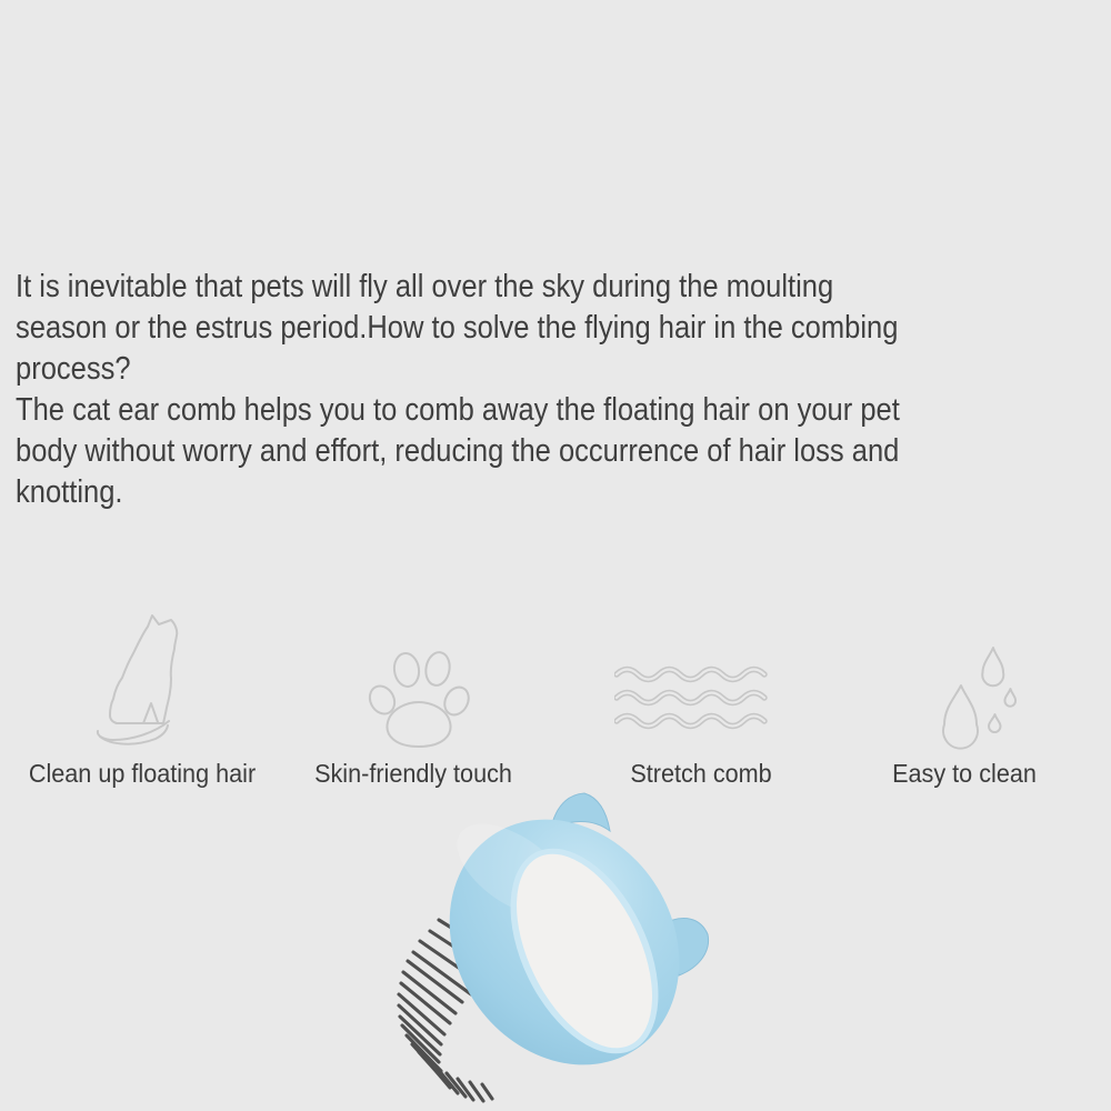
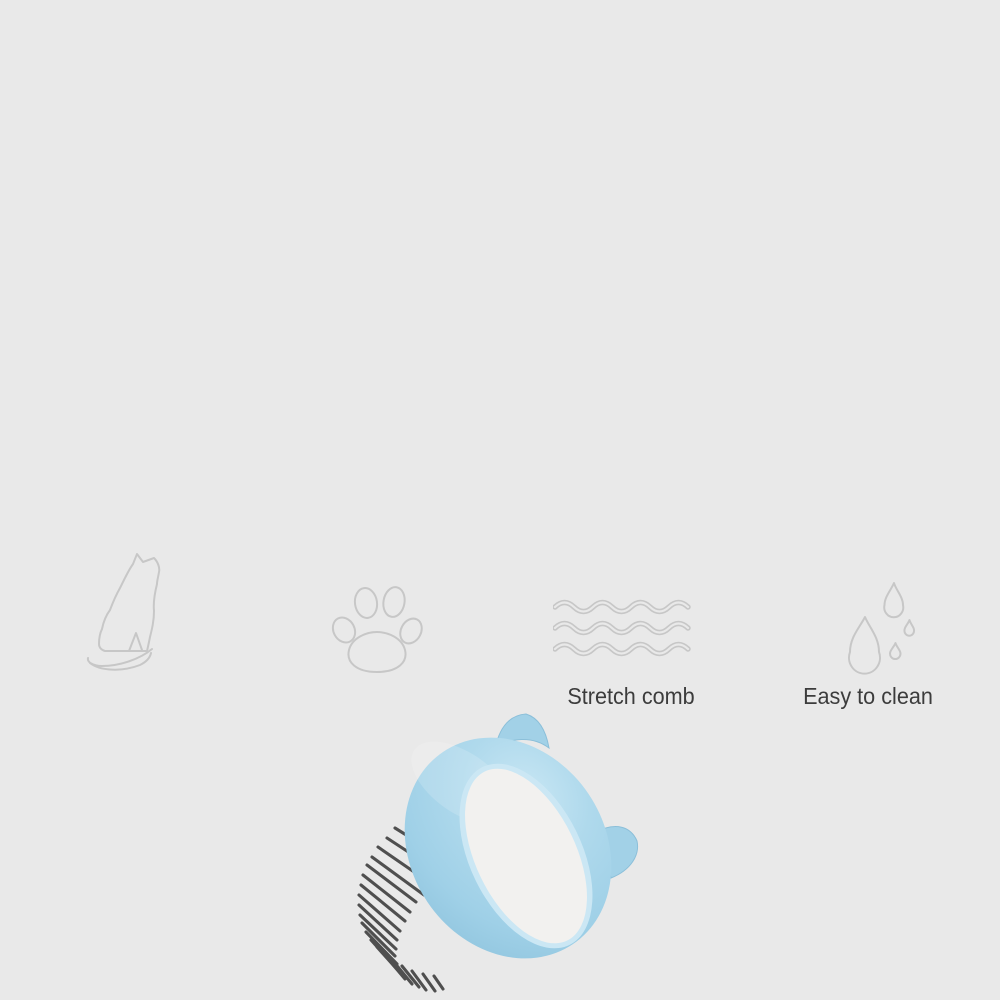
- It is inevitable that pets will fly all over the sky during the moulting
- season or the estrus period.How to solve the flying hair in the combing
- process?
- The cat ear comb helps you to comb away the floating hair on your pet
- body without worry and effort, reducing the occurrence of hair loss and
- knotting.
- Clean up floating hair
- Skin-friendly touch
  Stretch comb
  Easy to clean
